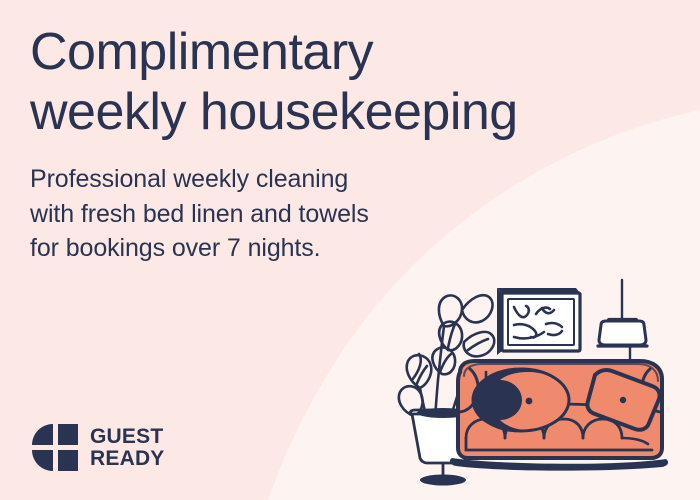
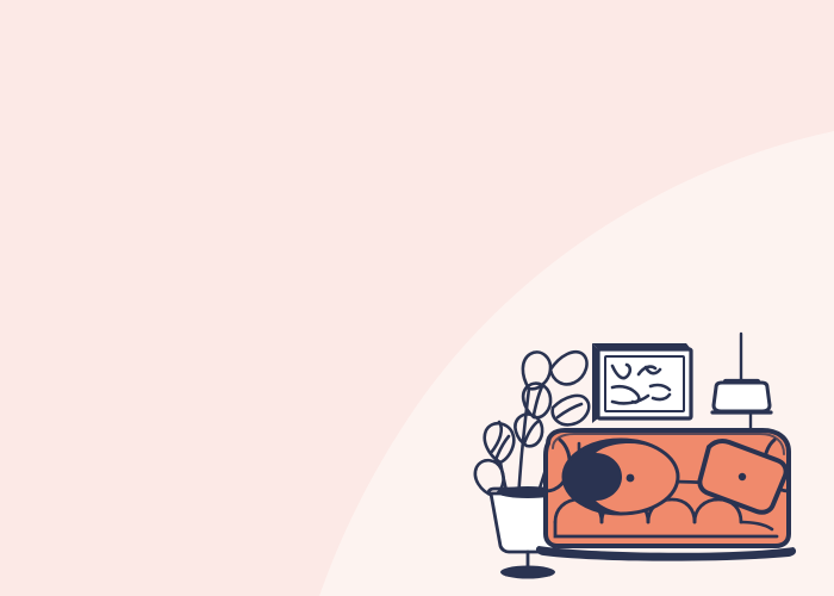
- Complimentary
- weekly housekeeping
- Professional weekly cleaning
- with fresh bed linen and towels
- for bookings over 7 nights.
- GUEST
- READY
